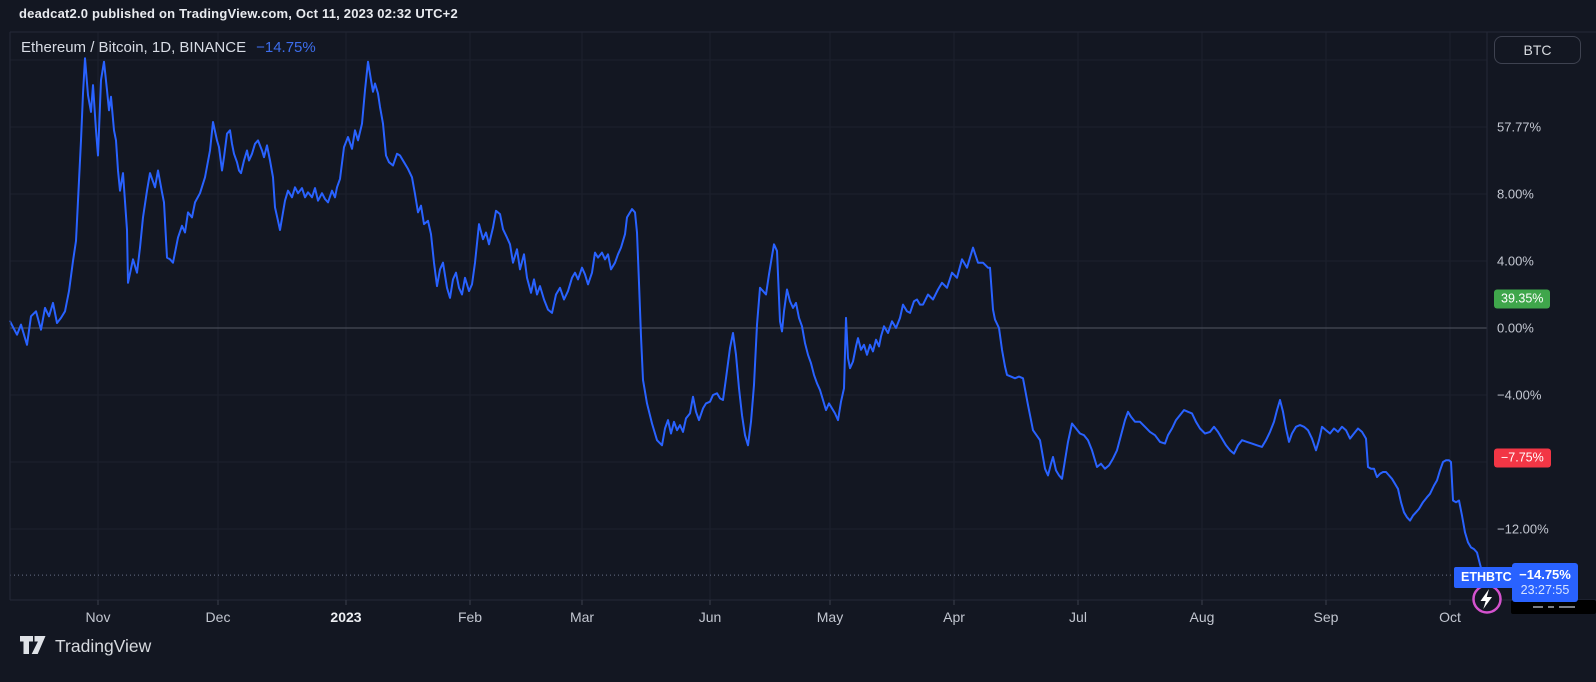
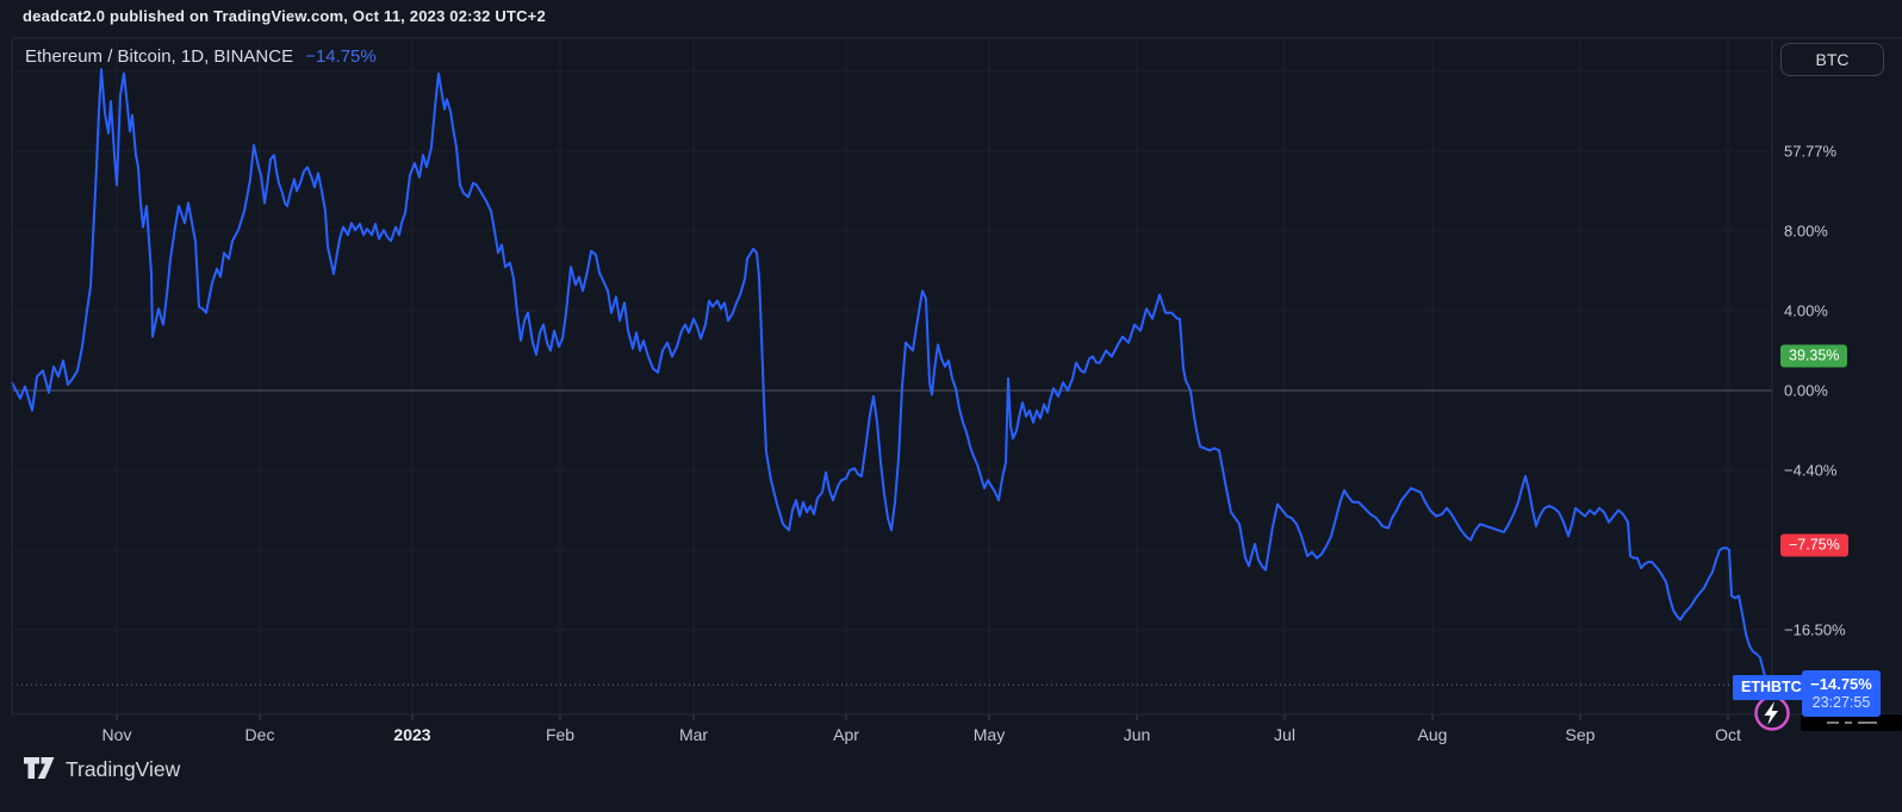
  deadcat2.0 published on TradingView.com, Oct 11, 2023 02:32 UTC+2
  Ethereum / Bitcoin, 1D, BINANCE −14.75%
  BTC
  57.77%
  8.00%
  4.00%
  0.00%
- −4.00%
+ −4.40%
- −12.00%
+ −16.50%
  39.35%
  −7.75%
  Nov
  Dec
  2023
  Feb
  Mar
- Jun
+ Apr
  May
- Apr
+ Jun
  Jul
  Aug
  Sep
  Oct
  ETHBTC
  −14.75%
  23:27:55
  TradingView
